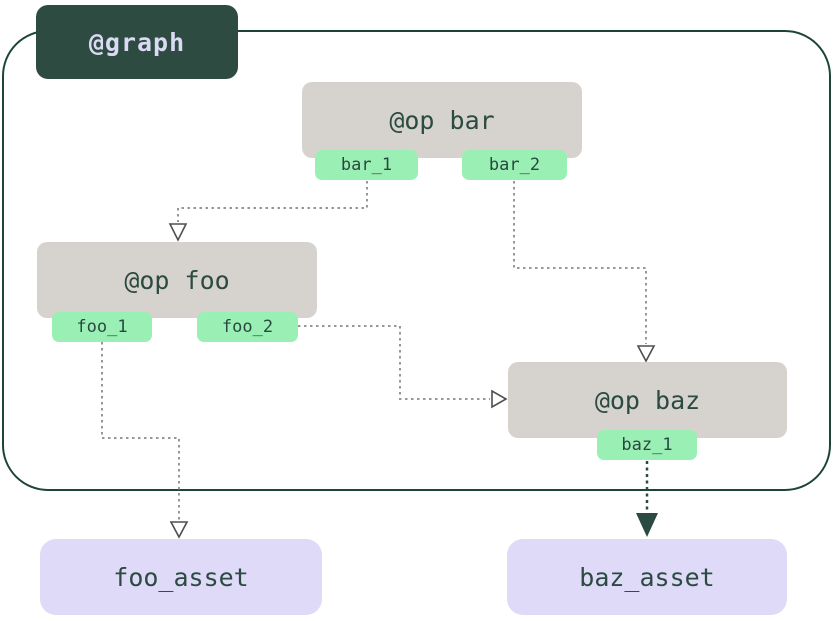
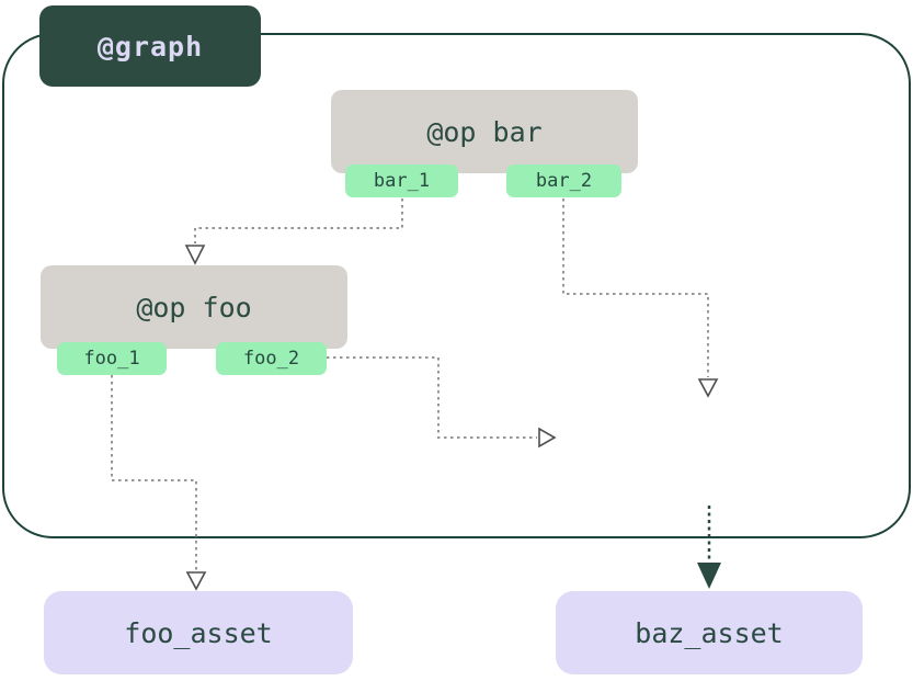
  @graph
  @op bar
  bar_1
  bar_2
  @op foo
  foo_1
  foo_2
- @op baz
- baz_1
  foo_asset
  baz_asset
